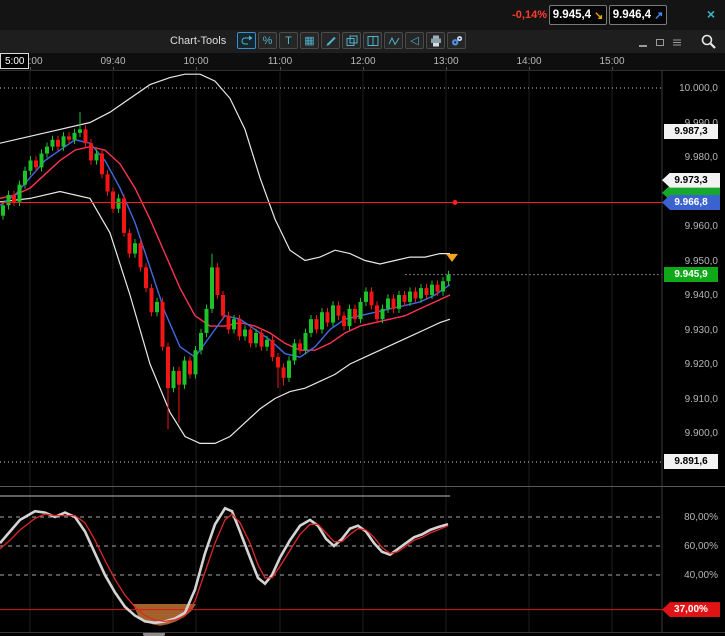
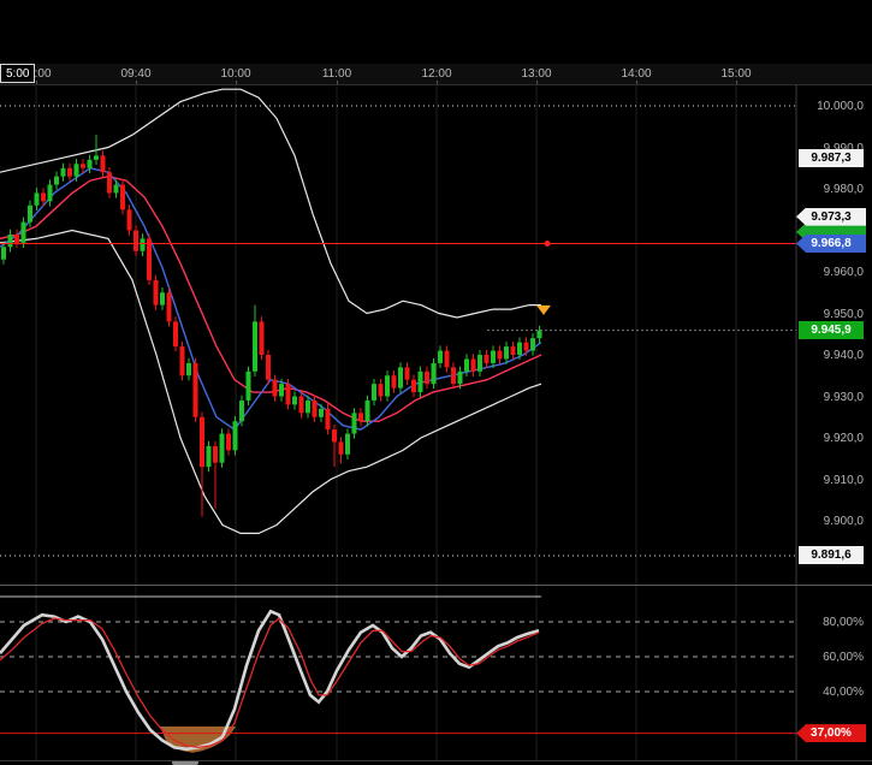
- -0,14%
- 9.945,4
- ↘
- 9.946,4
- ↗
- ×
- Chart-Tools
- %
- T
- ▦
- ◁
  5:00
  09:40
  10:00
  11:00
  12:00
  13:00
  14:00
  15:00
  10.000,0
  9.990,0
  9.980,0
  9.960,0
  9.950,0
  9.940,0
  9.930,0
  9.920,0
  9.910,0
  9.900,0
  80,00%
  60,00%
  40,00%
  9.987,3
  9.973,3
  9.966,8
  9.945,9
  9.891,6
  37,00%
